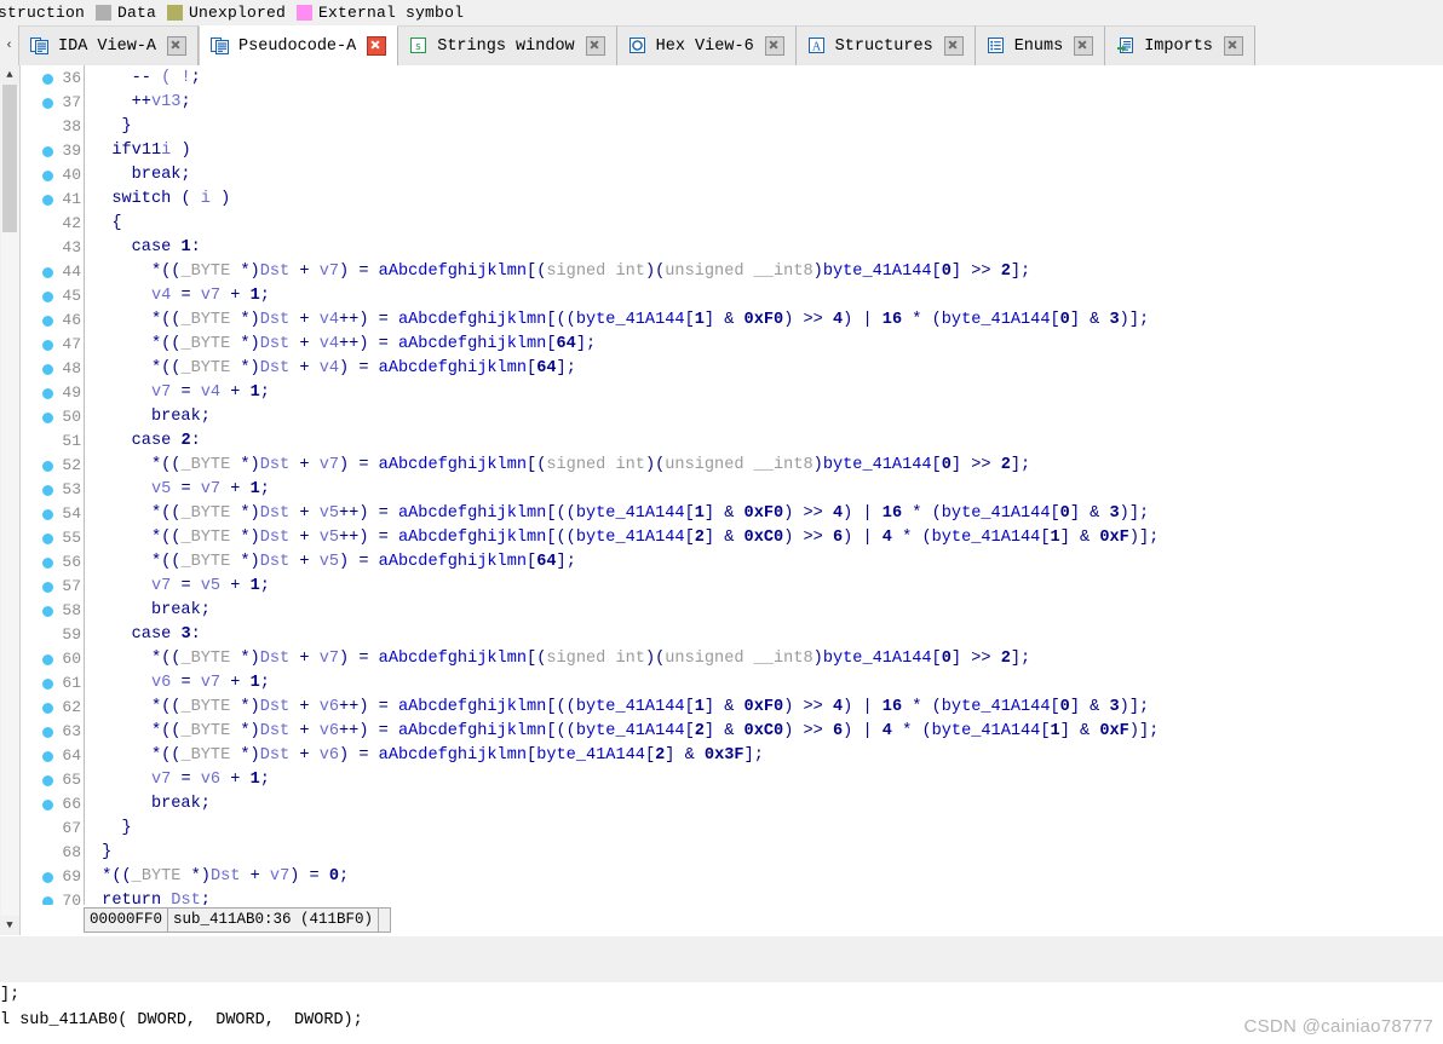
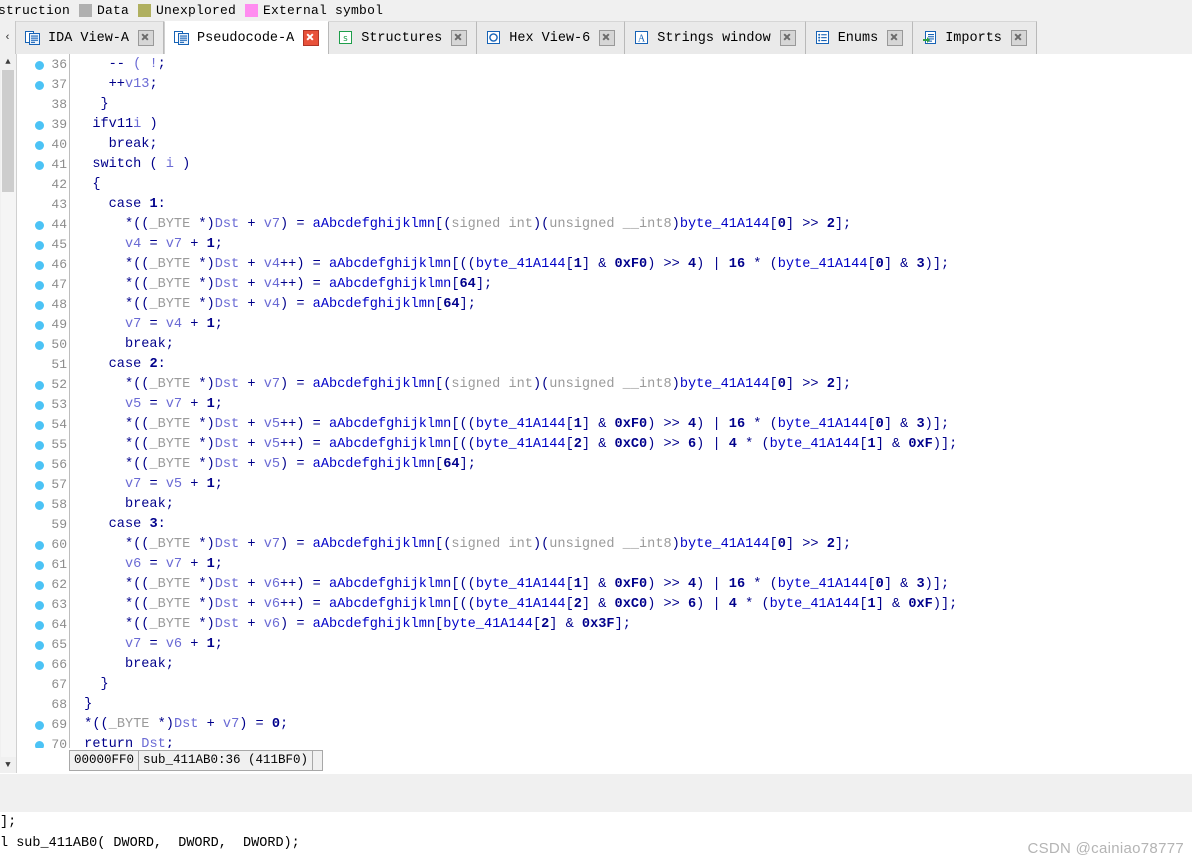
  struction
  Data
  Unexplored
  External symbol
  ‹
  IDA View-A
  Pseudocode-A
  s
- Strings window
+ Structures
  Hex View-6
  A
- Structures
+ Strings window
  Enums
  Imports
  ▲
  ▼
  36
  37
  38
  39
  40
  41
  42
  43
  44
  45
  46
  47
  48
  49
  50
  51
  52
  53
  54
  55
  56
  57
  58
  59
  60
  61
  62
  63
  64
  65
  66
  67
  68
  69
  70
  -- ( !;
  ++v13;
  }
  ifv11i )
  break;
  switch ( i )
  {
  case 1:
  *((_BYTE *)Dst + v7) = aAbcdefghijklmn[(signed int)(unsigned __int8)byte_41A144[0] >> 2];
  v4 = v7 + 1;
  *((_BYTE *)Dst + v4++) = aAbcdefghijklmn[((byte_41A144[1] & 0xF0) >> 4) | 16 * (byte_41A144[0] & 3)];
  *((_BYTE *)Dst + v4++) = aAbcdefghijklmn[64];
  *((_BYTE *)Dst + v4) = aAbcdefghijklmn[64];
  v7 = v4 + 1;
  break;
  case 2:
  *((_BYTE *)Dst + v7) = aAbcdefghijklmn[(signed int)(unsigned __int8)byte_41A144[0] >> 2];
  v5 = v7 + 1;
  *((_BYTE *)Dst + v5++) = aAbcdefghijklmn[((byte_41A144[1] & 0xF0) >> 4) | 16 * (byte_41A144[0] & 3)];
  *((_BYTE *)Dst + v5++) = aAbcdefghijklmn[((byte_41A144[2] & 0xC0) >> 6) | 4 * (byte_41A144[1] & 0xF)];
  *((_BYTE *)Dst + v5) = aAbcdefghijklmn[64];
  v7 = v5 + 1;
  break;
  case 3:
  *((_BYTE *)Dst + v7) = aAbcdefghijklmn[(signed int)(unsigned __int8)byte_41A144[0] >> 2];
  v6 = v7 + 1;
  *((_BYTE *)Dst + v6++) = aAbcdefghijklmn[((byte_41A144[1] & 0xF0) >> 4) | 16 * (byte_41A144[0] & 3)];
  *((_BYTE *)Dst + v6++) = aAbcdefghijklmn[((byte_41A144[2] & 0xC0) >> 6) | 4 * (byte_41A144[1] & 0xF)];
  *((_BYTE *)Dst + v6) = aAbcdefghijklmn[byte_41A144[2] & 0x3F];
  v7 = v6 + 1;
  break;
  }
  }
  *((_BYTE *)Dst + v7) = 0;
  return Dst;
  00000FF0
  sub_411AB0:36 (411BF0)
  ];
  l sub_411AB0( DWORD, DWORD, DWORD);
  CSDN @cainiao78777
